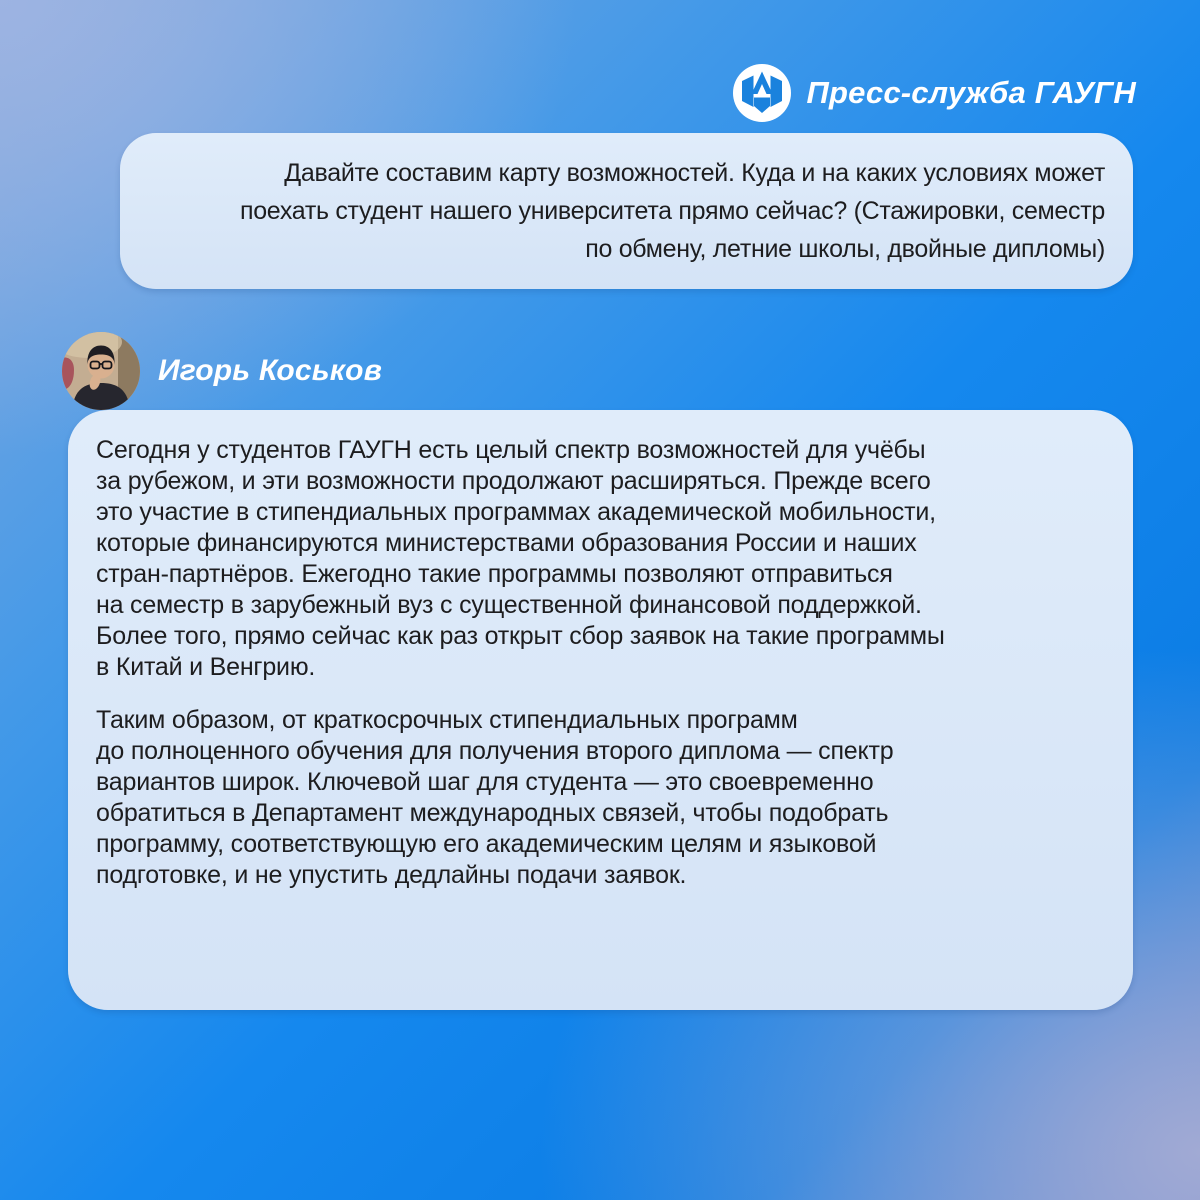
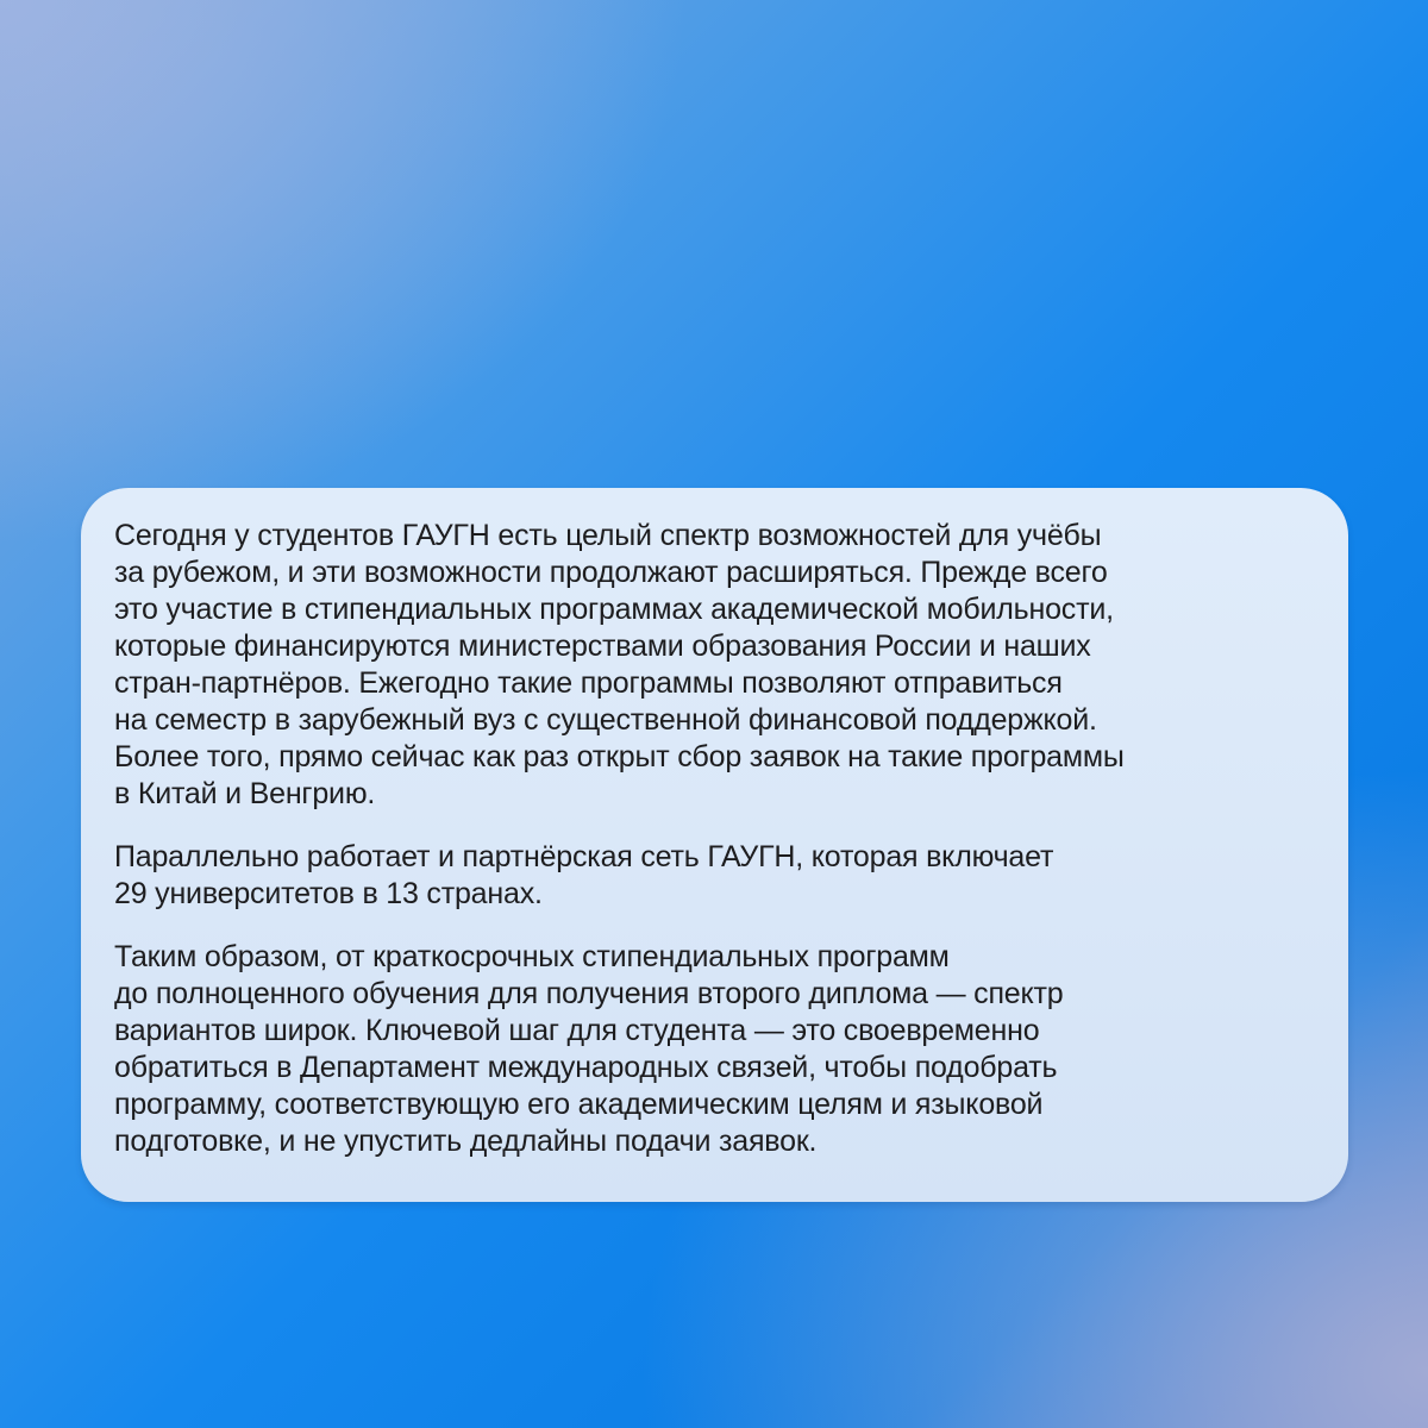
- Пресс-служба ГАУГН
- Давайте составим карту возможностей. Куда и на каких условиях может
- поехать студент нашего университета прямо сейчас? (Стажировки, семестр
- по обмену, летние школы, двойные дипломы)
- Игорь Коськов
  Сегодня у студентов ГАУГН есть целый спектр возможностей для учёбы
  за рубежом, и эти возможности продолжают расширяться. Прежде всего
  это участие в стипендиальных программах академической мобильности,
  которые финансируются министерствами образования России и наших
  стран-партнёров. Ежегодно такие программы позволяют отправиться
  на семестр в зарубежный вуз с существенной финансовой поддержкой.
  Более того, прямо сейчас как раз открыт сбор заявок на такие программы
  в Китай и Венгрию.
+ Параллельно работает и партнёрская сеть ГАУГН, которая включает
+ 29 университетов в 13 странах.
  Таким образом, от краткосрочных стипендиальных программ
  до полноценного обучения для получения второго диплома — спектр
  вариантов широк. Ключевой шаг для студента — это своевременно
  обратиться в Департамент международных связей, чтобы подобрать
  программу, соответствующую его академическим целям и языковой
  подготовке, и не упустить дедлайны подачи заявок.
